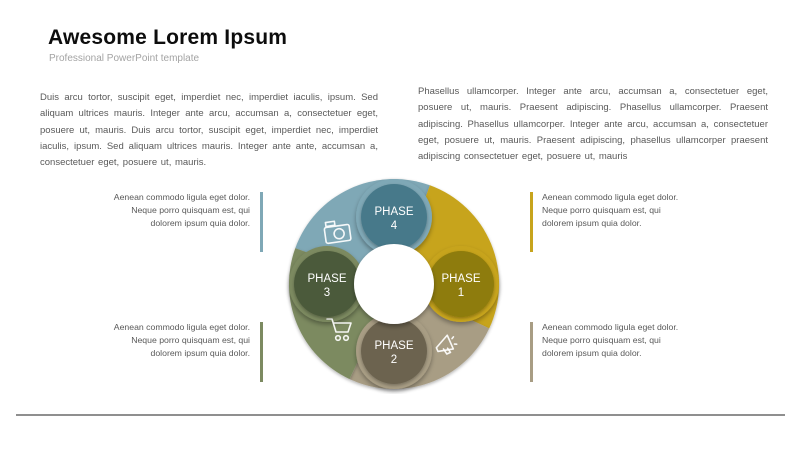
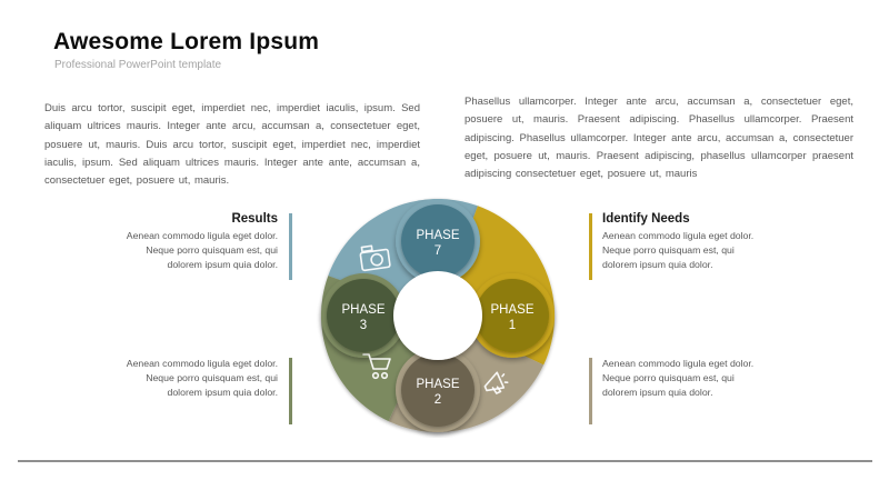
  Awesome Lorem Ipsum
  Professional PowerPoint template
  Duis arcu tortor, suscipit eget, imperdiet nec, imperdiet iaculis, ipsum. Sed aliquam ultrices mauris. Integer ante arcu, accumsan a, consectetuer eget, posuere ut, mauris. Duis arcu tortor, suscipit eget, imperdiet nec, imperdiet iaculis, ipsum. Sed aliquam ultrices mauris. Integer ante ante, accumsan a, consectetuer eget, posuere ut, mauris.
  Phasellus ullamcorper. Integer ante arcu, accumsan a, consectetuer eget, posuere ut, mauris. Praesent adipiscing. Phasellus ullamcorper. Praesent adipiscing. Phasellus ullamcorper. Integer ante arcu, accumsan a, consectetuer eget, posuere ut, mauris. Praesent adipiscing, phasellus ullamcorper praesent adipiscing consectetuer eget, posuere ut, mauris
  PHASE
- 4
+ 7
  PHASE
  1
  PHASE
  2
  PHASE
  3
+ Results
  Aenean commodo ligula eget dolor. Neque porro quisquam est, qui dolorem ipsum quia dolor.
+ Identify Needs
  Aenean commodo ligula eget dolor. Neque porro quisquam est, qui dolorem ipsum quia dolor.
  Aenean commodo ligula eget dolor. Neque porro quisquam est, qui dolorem ipsum quia dolor.
  Aenean commodo ligula eget dolor. Neque porro quisquam est, qui dolorem ipsum quia dolor.
